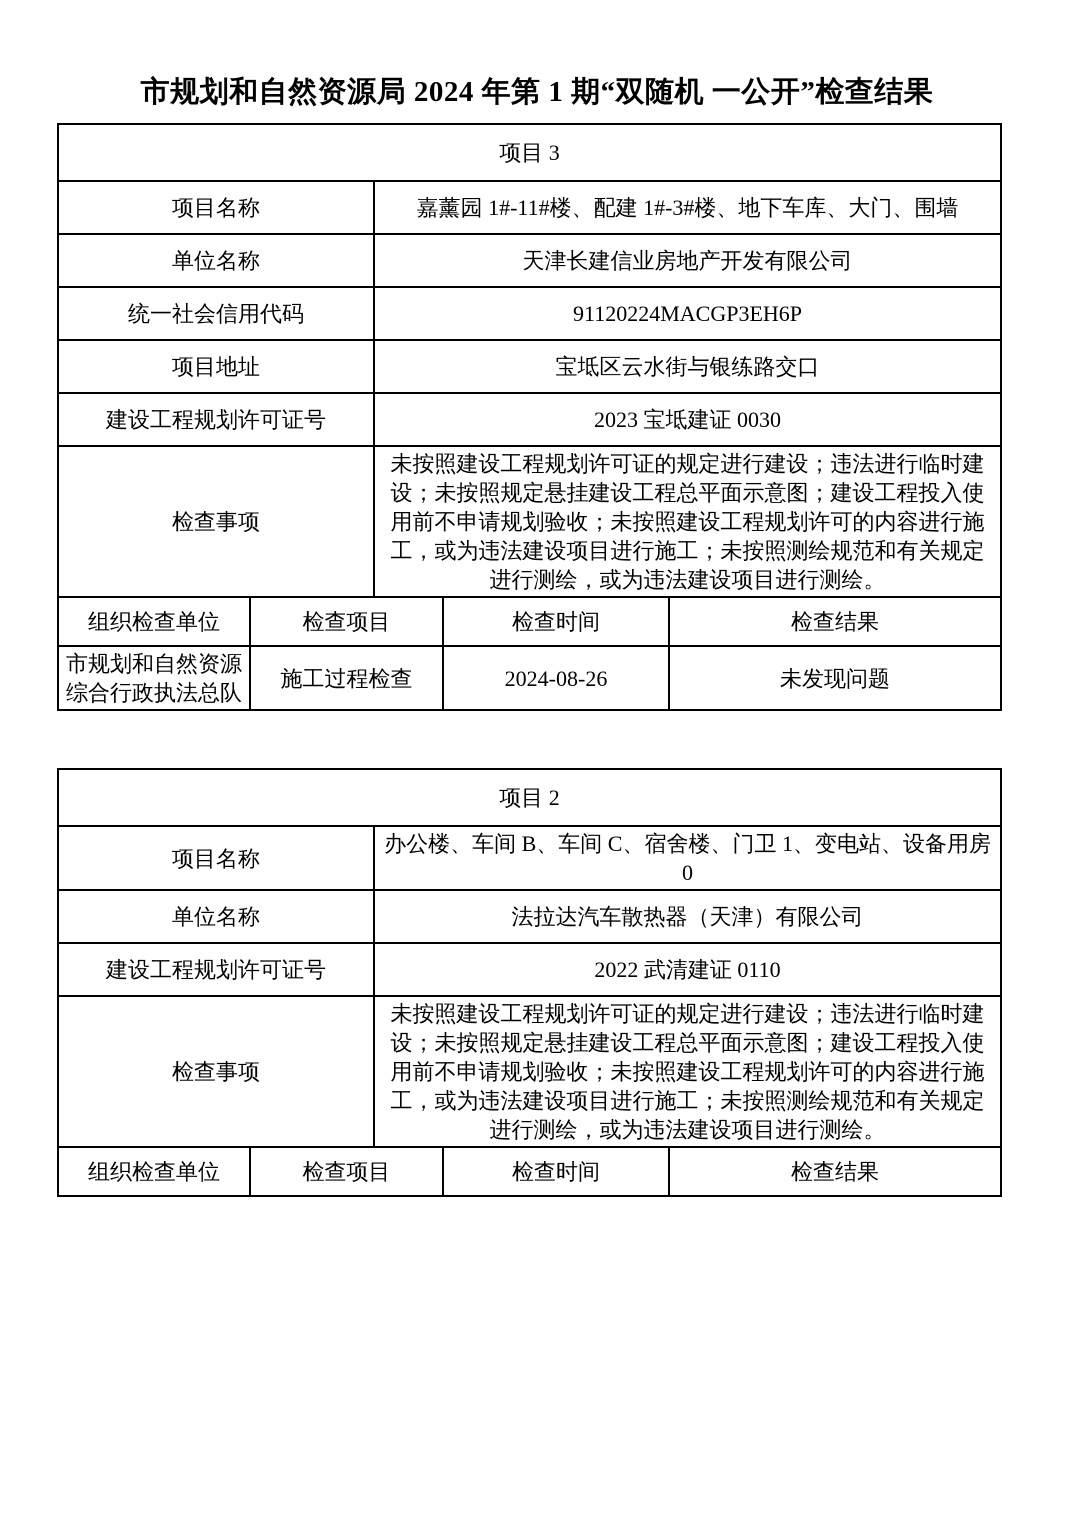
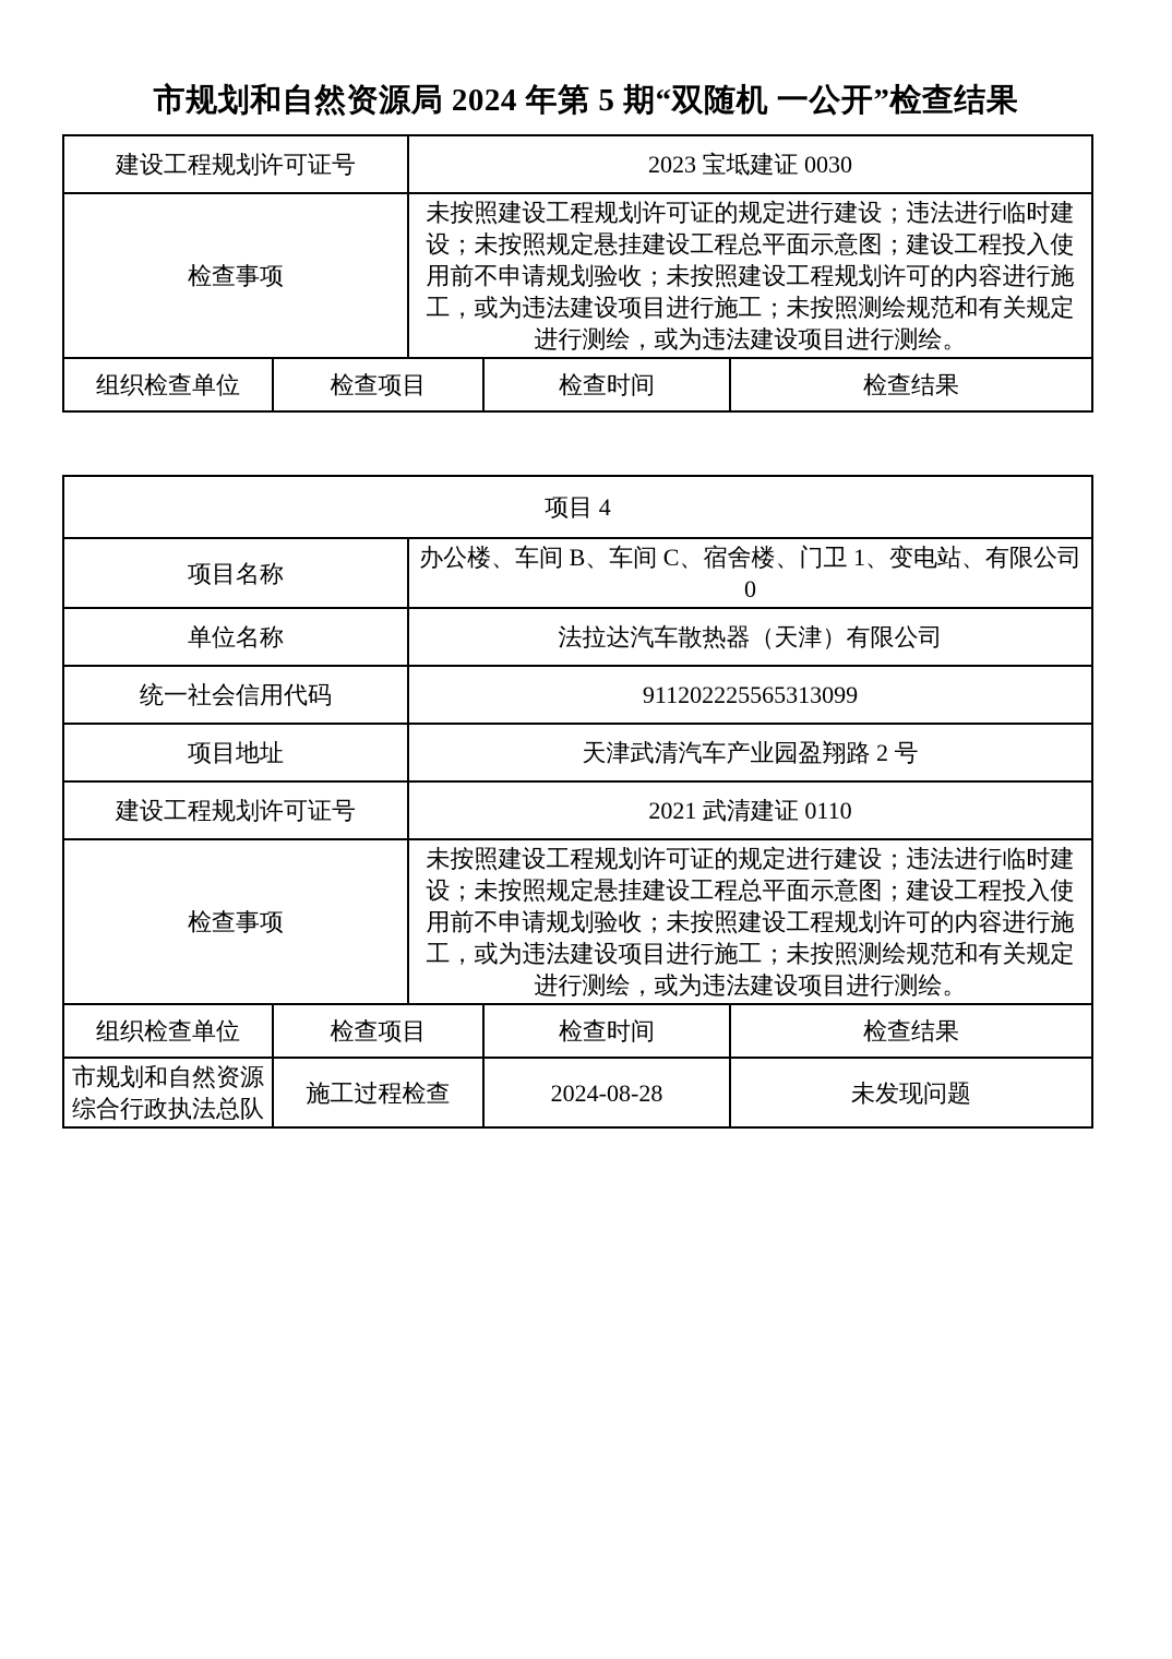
- 市规划和自然资源局 2024 年第 1 期“双随机 一公开”检查结果
+ 市规划和自然资源局 2024 年第 5 期“双随机 一公开”检查结果
- 项目 3
- 项目名称	嘉薰园 1#-11#楼、配建 1#-3#楼、地下车库、大门、围墙
- 单位名称	天津长建信业房地产开发有限公司
- 统一社会信用代码	91120224MACGP3EH6P
- 项目地址	宝坻区云水街与银练路交口
  建设工程规划许可证号	2023 宝坻建证 0030
  检查事项	未按照建设工程规划许可证的规定进行建设；违法进行临时建设；未按照规定悬挂建设工程总平面示意图；建设工程投入使用前不申请规划验收；未按照建设工程规划许可的内容进行施工，或为违法建设项目进行施工；未按照测绘规范和有关规定进行测绘，或为违法建设项目进行测绘。
  组织检查单位	检查项目	检查时间	检查结果
- 市规划和自然资源综合行政执法总队	施工过程检查	2024-08-26	未发现问题
- 项目 2
+ 项目 4
- 项目名称	办公楼、车间 B、车间 C、宿舍楼、门卫 1、变电站、设备用房 0
+ 项目名称	办公楼、车间 B、车间 C、宿舍楼、门卫 1、变电站、有限公司 0
  单位名称	法拉达汽车散热器（天津）有限公司
+ 统一社会信用代码	911202225565313099
+ 项目地址	天津武清汽车产业园盈翔路 2 号
- 建设工程规划许可证号	2022 武清建证 0110
+ 建设工程规划许可证号	2021 武清建证 0110
  检查事项	未按照建设工程规划许可证的规定进行建设；违法进行临时建设；未按照规定悬挂建设工程总平面示意图；建设工程投入使用前不申请规划验收；未按照建设工程规划许可的内容进行施工，或为违法建设项目进行施工；未按照测绘规范和有关规定进行测绘，或为违法建设项目进行测绘。
  组织检查单位	检查项目	检查时间	检查结果
+ 市规划和自然资源综合行政执法总队	施工过程检查	2024-08-28	未发现问题
